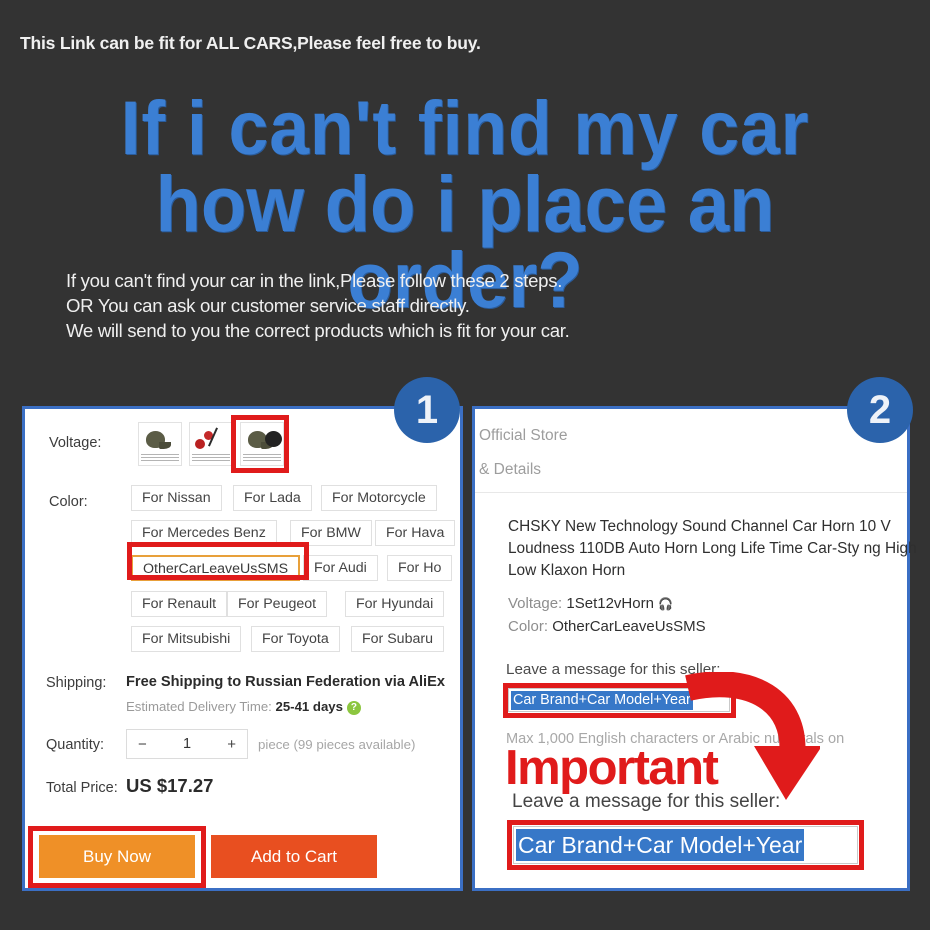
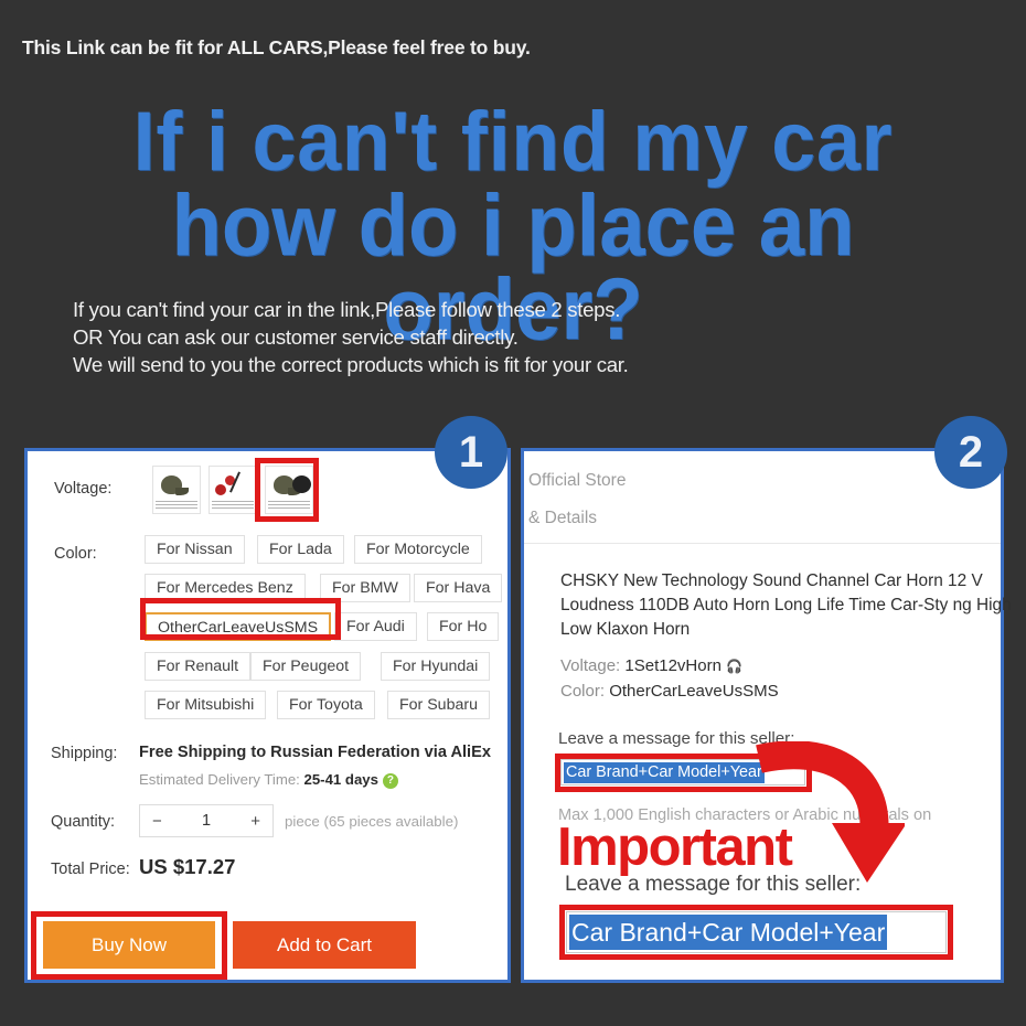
  This Link can be fit for ALL CARS,Please feel free to buy.
  If i can't find my car
  how do i place an order?
  If you can't find your car in the link,Please follow these 2 steps.
  OR You can ask our customer service staff directly.
  We will send to you the correct products which is fit for your car.
  Voltage:
  Color:
  For Nissan
  For Lada
  For Motorcycle
  For Mercedes Benz
  For BMW
  For Hava
  OtherCarLeaveUsSMS
  For Audi
  For Ho
  For Renault
  For Peugeot
  For Hyundai
  For Mitsubishi
  For Toyota
  For Subaru
  Shipping:
  Free Shipping to Russian Federation via AliEx
  Estimated Delivery Time: 25-41 days ?
  Quantity:
  −
  1
  +
- piece (99 pieces available)
+ piece (65 pieces available)
  Total Price:
  US $17.27
  Buy Now
  Add to Cart
  Official Store
  & Details
- CHSKY New Technology Sound Channel Car Horn 10 V Loudness 110DB Auto Horn Long Life Time Car-Sty ng High Low Klaxon Horn
+ CHSKY New Technology Sound Channel Car Horn 12 V Loudness 110DB Auto Horn Long Life Time Car-Sty ng High Low Klaxon Horn
  Voltage: 1Set12vHorn 🎧
  Color: OtherCarLeaveUsSMS
  Leave a message for this seller:
  Car Brand+Car Model+Year
  Max 1,000 English characters or Arabic nuals on
  Leave a message for this seller:
  Car Brand+Car Model+Year
  Important
  1
  2
